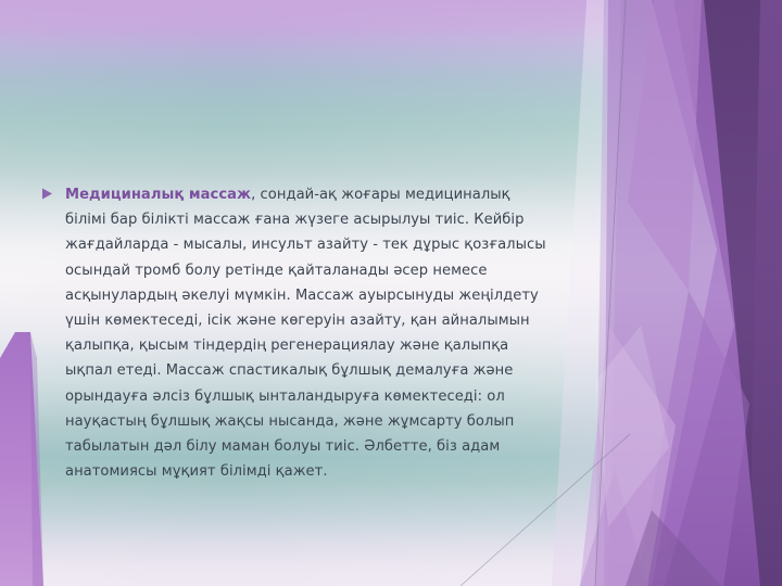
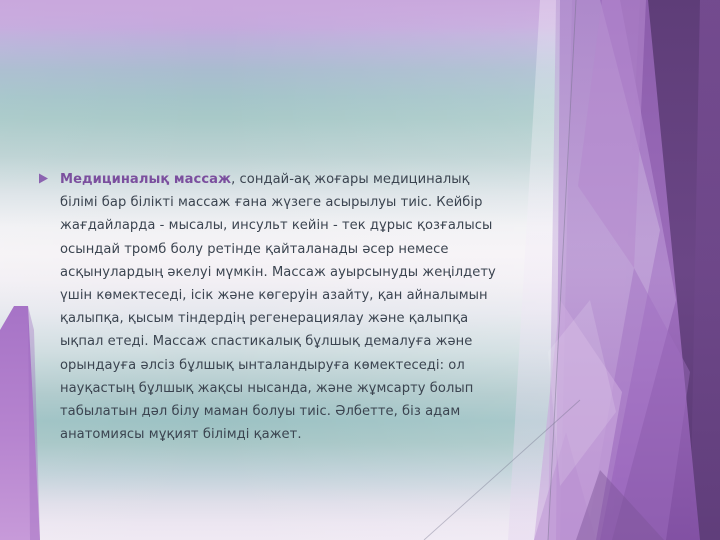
- Медициналық массаж, сондай-ақ жоғары медициналық білімі бар білікті массаж ғана жүзеге асырылуы тиіс. Кейбір жағдайларда - мысалы, инсульт азайту - тек дұрыс қозғалысы осындай тромб болу ретінде қайталанады әсер немесе асқынулардың әкелуі мүмкін. Массаж ауырсынуды жеңілдету үшін көмектеседі, ісік және көгеруін азайту, қан айналымын қалыпқа, қысым тіндердің регенерациялау және қалыпқа ықпал етеді. Массаж спастикалық бұлшық демалуға және орындауға әлсіз бұлшық ынталандыруға көмектеседі: ол науқастың бұлшық жақсы нысанда, және жұмсарту болып табылатын дәл білу маман болуы тиіс. Әлбетте, біз адам анатомиясы мұқият білімді қажет.
+ Медициналық массаж, сондай-ақ жоғары медициналық білімі бар білікті массаж ғана жүзеге асырылуы тиіс. Кейбір жағдайларда - мысалы, инсульт кейін - тек дұрыс қозғалысы осындай тромб болу ретінде қайталанады әсер немесе асқынулардың әкелуі мүмкін. Массаж ауырсынуды жеңілдету үшін көмектеседі, ісік және көгеруін азайту, қан айналымын қалыпқа, қысым тіндердің регенерациялау және қалыпқа ықпал етеді. Массаж спастикалық бұлшық демалуға және орындауға әлсіз бұлшық ынталандыруға көмектеседі: ол науқастың бұлшық жақсы нысанда, және жұмсарту болып табылатын дәл білу маман болуы тиіс. Әлбетте, біз адам анатомиясы мұқият білімді қажет.
